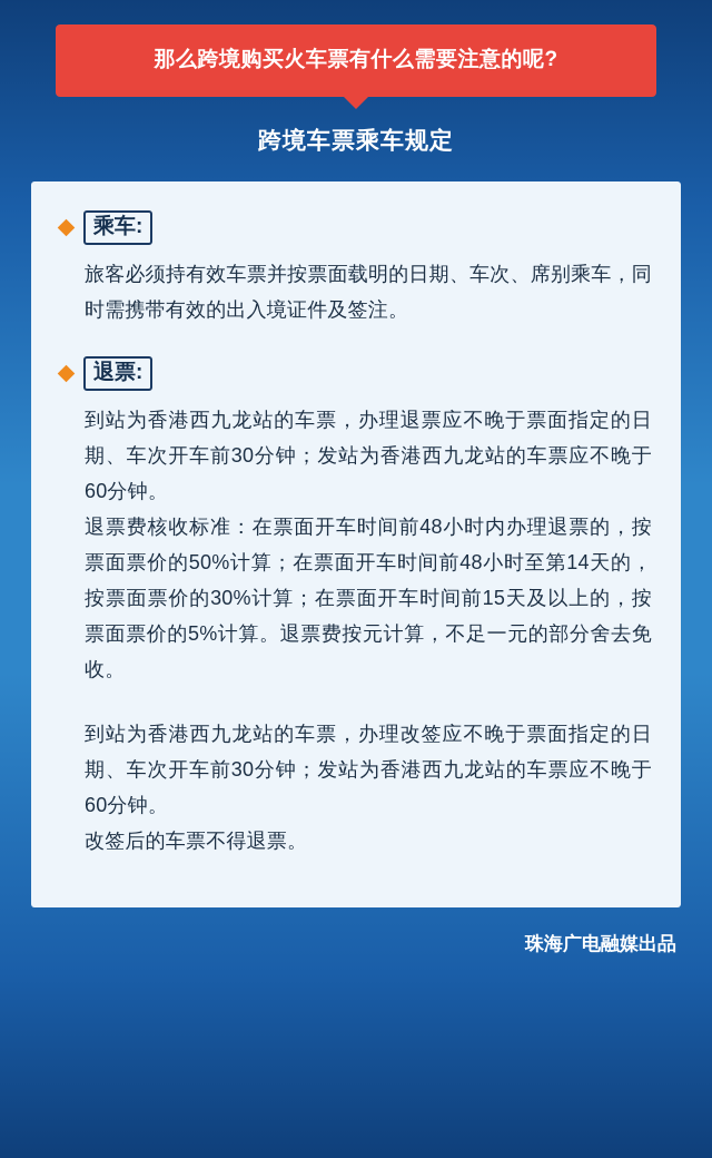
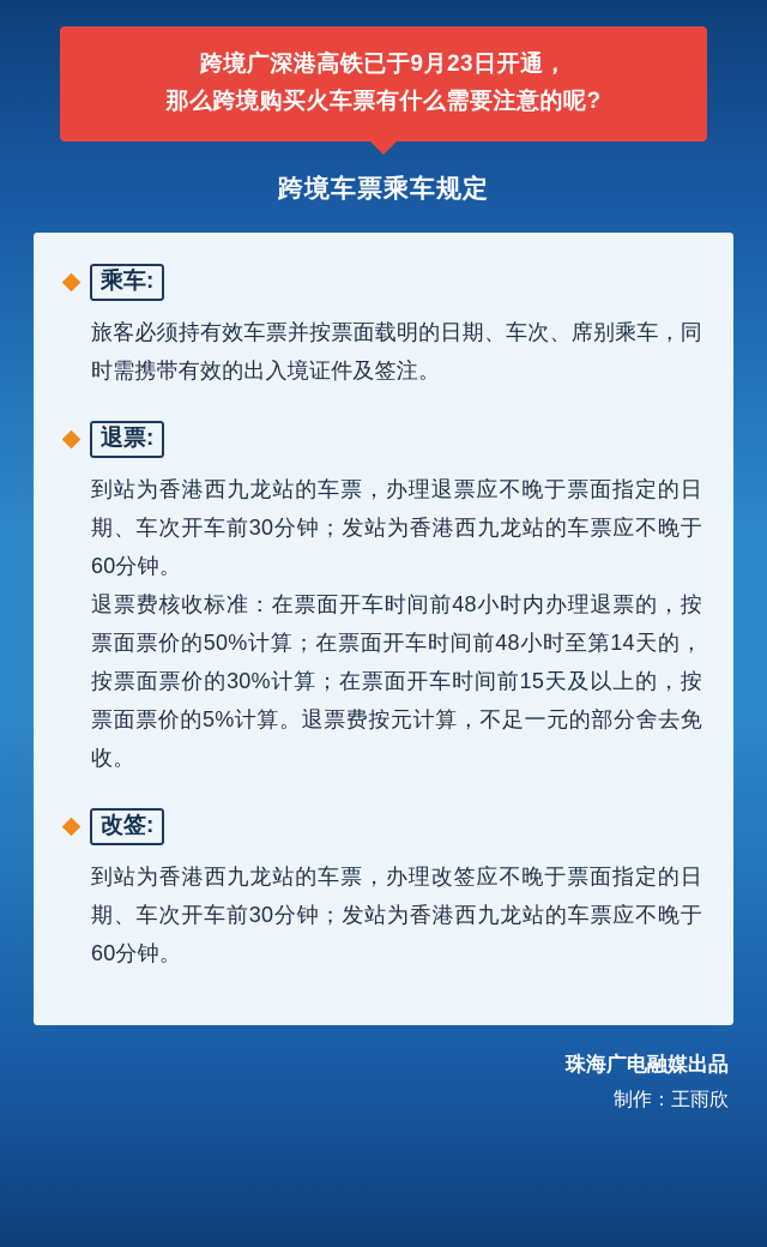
+ 跨境广深港高铁已于9月23日开通，
  那么跨境购买火车票有什么需要注意的呢?
  跨境车票乘车规定
  乘车:
  旅客必须持有效车票并按票面载明的日期、车次、席别乘车，同时需携带有效的出入境证件及签注。
  退票:
  到站为香港西九龙站的车票，办理退票应不晚于票面指定的日期、车次开车前30分钟；发站为香港西九龙站的车票应不晚于60分钟。
  退票费核收标准：在票面开车时间前48小时内办理退票的，按票面票价的50%计算；在票面开车时间前48小时至第14天的，按票面票价的30%计算；在票面开车时间前15天及以上的，按票面票价的5%计算。退票费按元计算，不足一元的部分舍去免收。
+ 改签:
  到站为香港西九龙站的车票，办理改签应不晚于票面指定的日期、车次开车前30分钟；发站为香港西九龙站的车票应不晚于60分钟。
- 改签后的车票不得退票。
  珠海广电融媒出品
+ 制作：王雨欣
